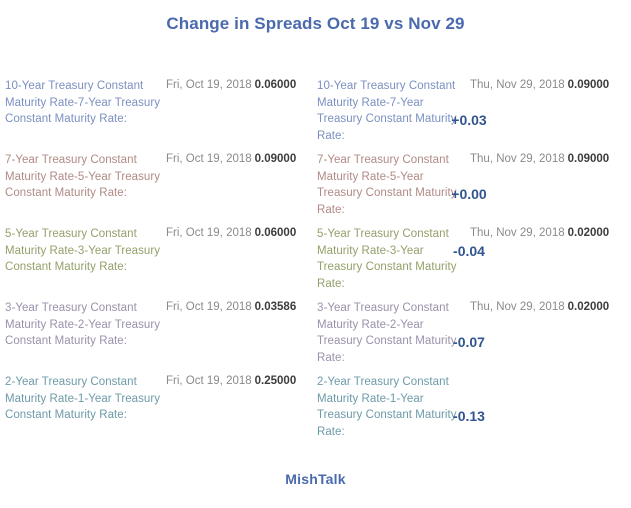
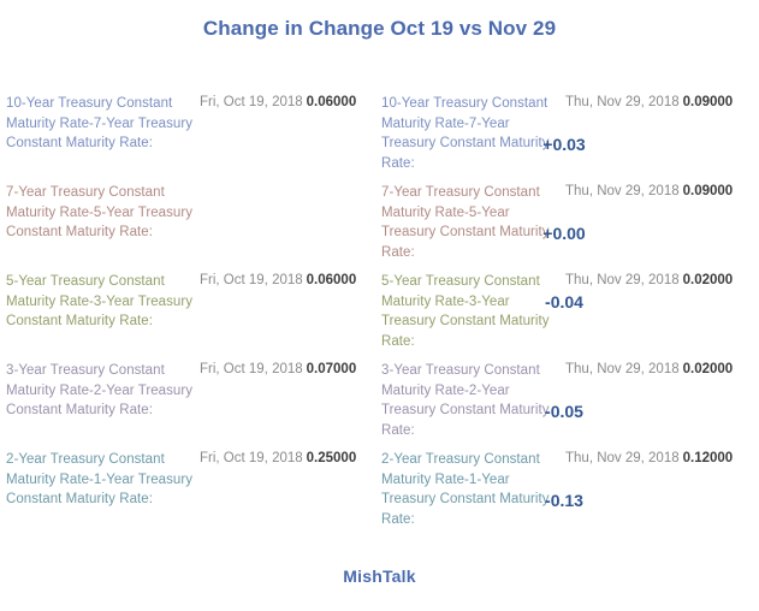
- Change in Spreads Oct 19 vs Nov 29
+ Change in Change Oct 19 vs Nov 29
  10-Year Treasury Constant Maturity Rate-7-Year Treasury Constant Maturity Rate:
  Fri, Oct 19, 2018 0.06000
  10-Year Treasury Constant Maturity Rate-7-Year Treasury Constant Maturity Rate:
  Thu, Nov 29, 2018 0.09000
  +0.03
  7-Year Treasury Constant Maturity Rate-5-Year Treasury Constant Maturity Rate:
- Fri, Oct 19, 2018 0.09000
  7-Year Treasury Constant Maturity Rate-5-Year Treasury Constant Maturity Rate:
  Thu, Nov 29, 2018 0.09000
  +0.00
  5-Year Treasury Constant Maturity Rate-3-Year Treasury Constant Maturity Rate:
  Fri, Oct 19, 2018 0.06000
  5-Year Treasury Constant Maturity Rate-3-Year Treasury Constant Maturity Rate:
  Thu, Nov 29, 2018 0.02000
  -0.04
  3-Year Treasury Constant Maturity Rate-2-Year Treasury Constant Maturity Rate:
- Fri, Oct 19, 2018 0.03586
+ Fri, Oct 19, 2018 0.07000
  3-Year Treasury Constant Maturity Rate-2-Year Treasury Constant Maturity Rate:
  Thu, Nov 29, 2018 0.02000
- -0.07
+ -0.05
  2-Year Treasury Constant Maturity Rate-1-Year Treasury Constant Maturity Rate:
  Fri, Oct 19, 2018 0.25000
  2-Year Treasury Constant Maturity Rate-1-Year Treasury Constant Maturity Rate:
+ Thu, Nov 29, 2018 0.12000
  -0.13
  MishTalk
